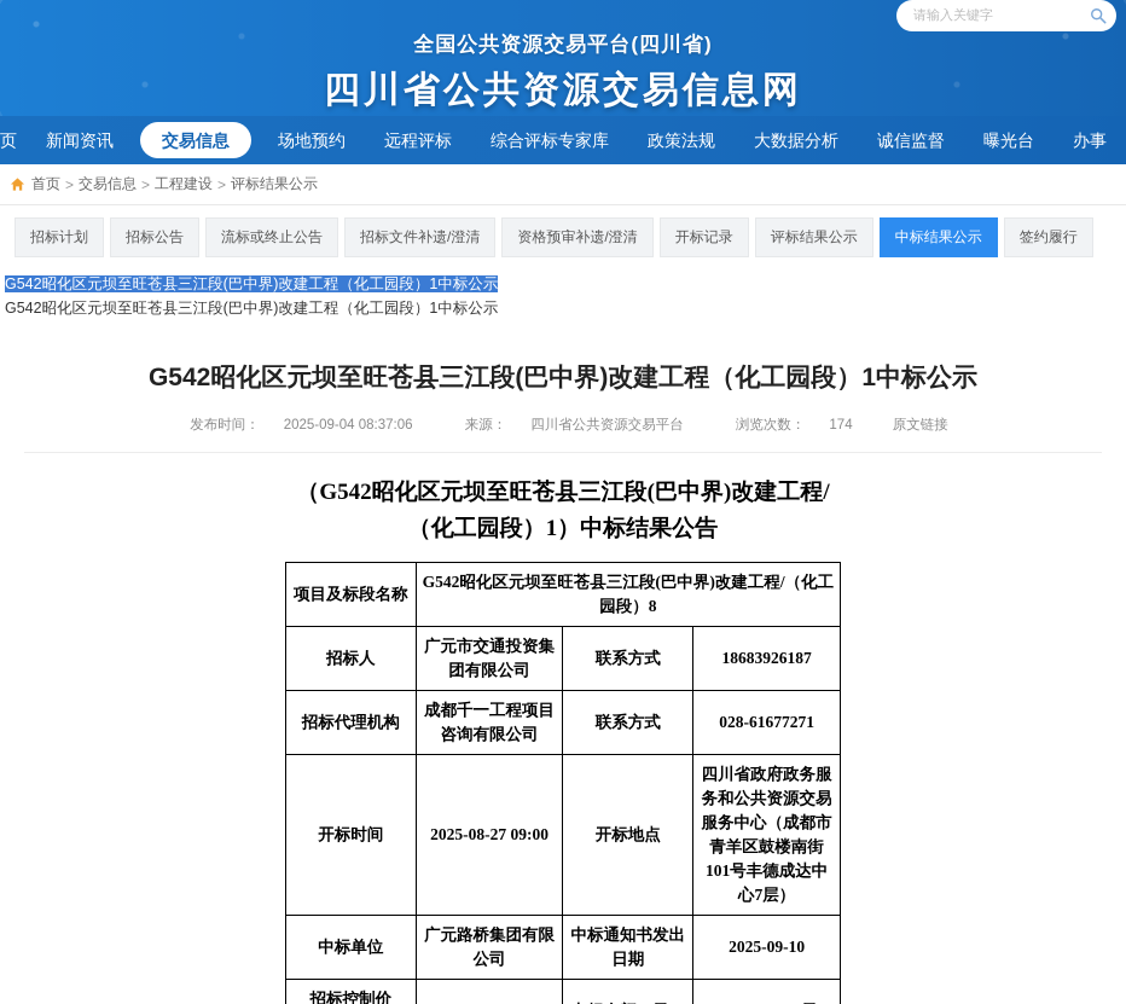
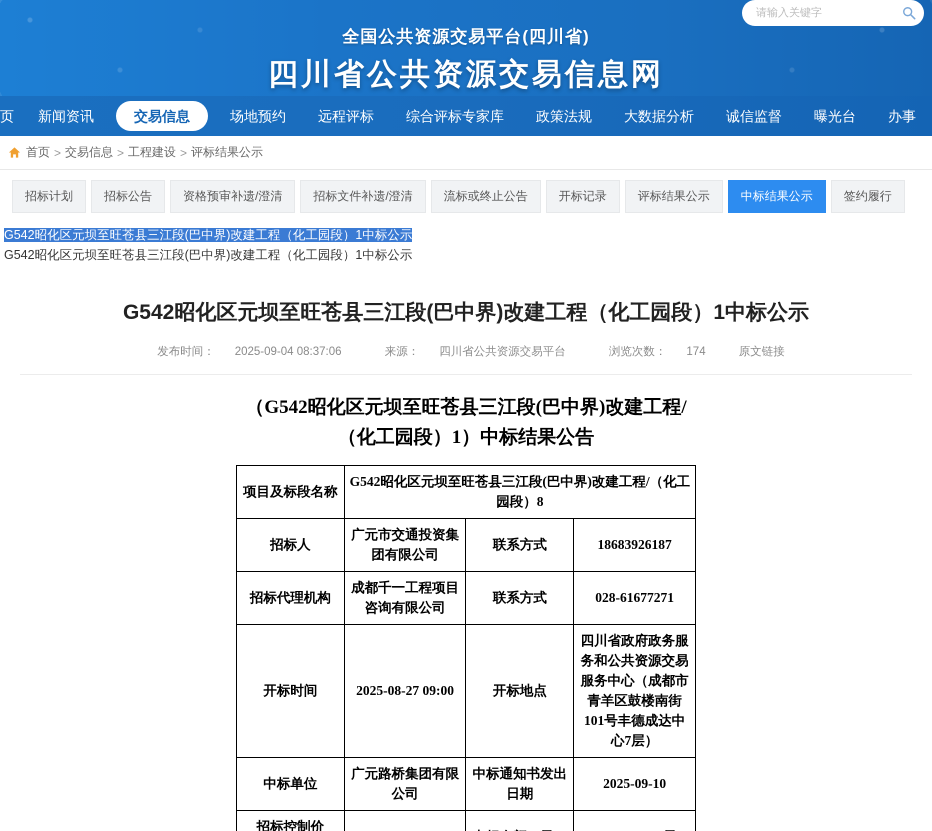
  请输入关键字
  全国公共资源交易平台(四川省)
  四川省公共资源交易信息网
  页
  新闻资讯
  交易信息
  场地预约
  远程评标
  综合评标专家库
  政策法规
  大数据分析
  诚信监督
  曝光台
  办事
  首页
  >
  交易信息
  >
  工程建设
  >
  评标结果公示
  招标计划
  招标公告
- 流标或终止公告
+ 资格预审补遗/澄清
  招标文件补遗/澄清
- 资格预审补遗/澄清
+ 流标或终止公告
  开标记录
  评标结果公示
  中标结果公示
  签约履行
  G542昭化区元坝至旺苍县三江段(巴中界)改建工程（化工园段）1中标公示
  G542昭化区元坝至旺苍县三江段(巴中界)改建工程（化工园段）1中标公示
  G542昭化区元坝至旺苍县三江段(巴中界)改建工程（化工园段）1中标公示
  发布时间： 2025-09-04 08:37:06 来源： 四川省公共资源交易平台 浏览次数： 174 原文链接
  （G542昭化区元坝至旺苍县三江段(巴中界)改建工程/（化工园段）1）中标结果公告
  项目及标段名称	G542昭化区元坝至旺苍县三江段(巴中界)改建工程/（化工园段）8
  招标人	广元市交通投资集团有限公司	联系方式	18683926187
  招标代理机构	成都千一工程项目咨询有限公司	联系方式	028-61677271
  开标时间	2025-08-27 09:00	开标地点	四川省政府政务服务和公共资源交易服务中心（成都市青羊区鼓楼南街101号丰德成达中心7层）
  中标单位	广元路桥集团有限公司	中标通知书发出日期	2025-09-10
